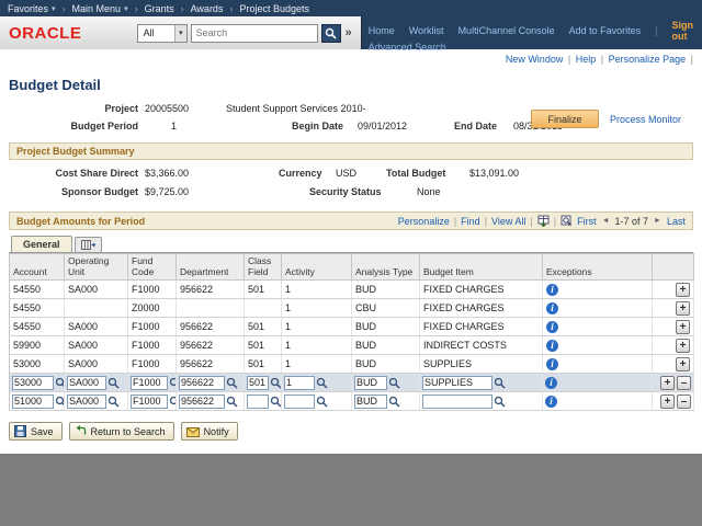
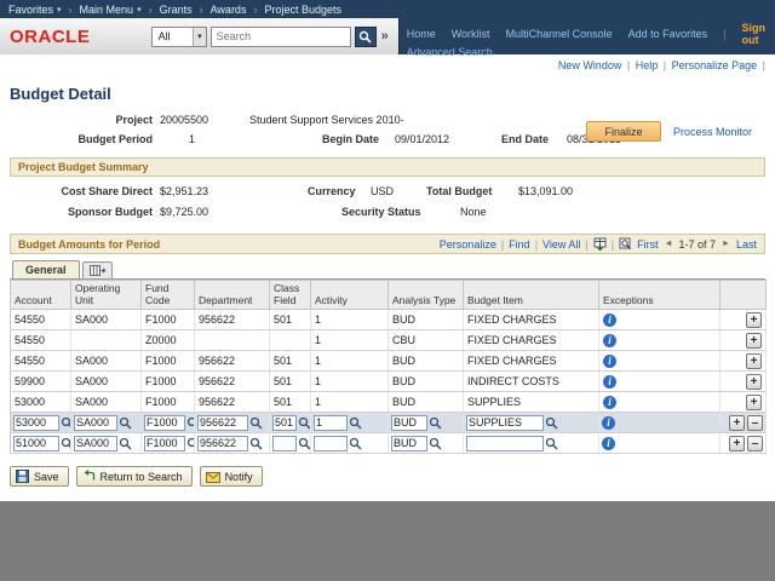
  Favorites
  ›
  Main Menu
  ›
  Grants
  ›
  Awards
  ›
  Project Budgets
  ORACLE
  All
  Search
  »
  Home
  Worklist
  MultiChannel Console
  Add to Favorites
  |
  Sign out
  Advanced Search
  New Window | Help | Personalize Page |
  Budget Detail
  Project
  20005500
  Student Support Services 2010-
  Budget Period
  1
  Begin Date
  09/01/2012
  End Date
  Finalize
  Process Monitor
  Project Budget Summary
  Cost Share Direct
- $3,366.00
+ $2,951.23
  Currency
  USD
  Total Budget
  $13,091.00
  Sponsor Budget
  $9,725.00
  Security Status
  None
  Budget Amounts for Period
  Personalize
  |
  Find
  |
  View All
  |
  |
  First
  1-7 of 7
  Last
  General
  Account	Operating Unit	Fund Code	Department	Class Field	Activity	Analysis Type	Budget Item	Exceptions
  54550	SA000	F1000	956622	501	1	BUD	FIXED CHARGES	i	+
  54550		Z0000			1	CBU	FIXED CHARGES	i	+
  54550	SA000	F1000	956622	501	1	BUD	FIXED CHARGES	i	+
  59900	SA000	F1000	956622	501	1	BUD	INDIRECT COSTS	i	+
  53000	SA000	F1000	956622	501	1	BUD	SUPPLIES	i	+
  53000	SA000	F1000	956622	501	1	BUD	SUPPLIES	i	+ –
  51000	SA000	F1000	956622			BUD		i	+ –
  Save
  Return to Search
  Notify
